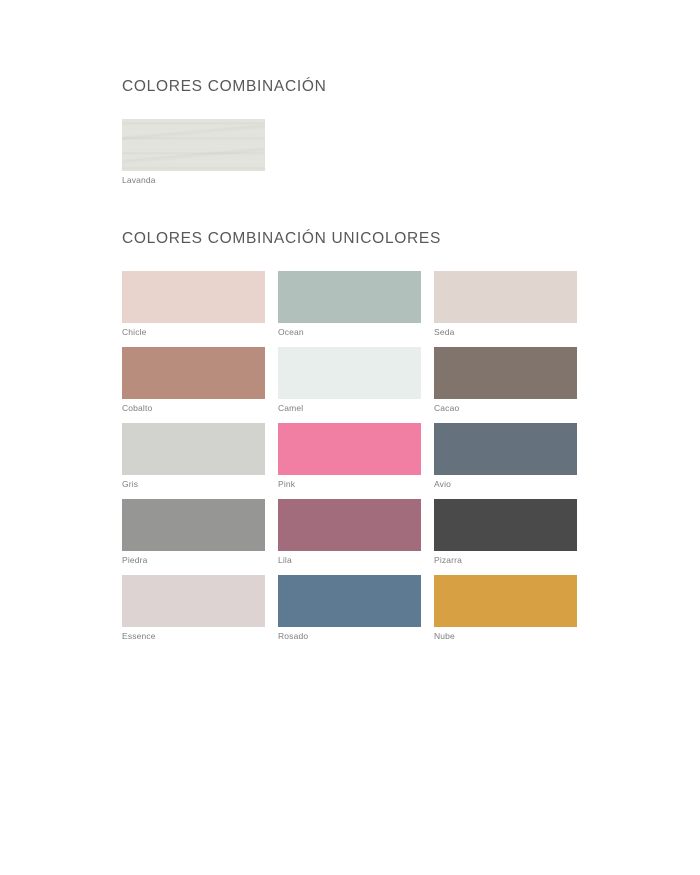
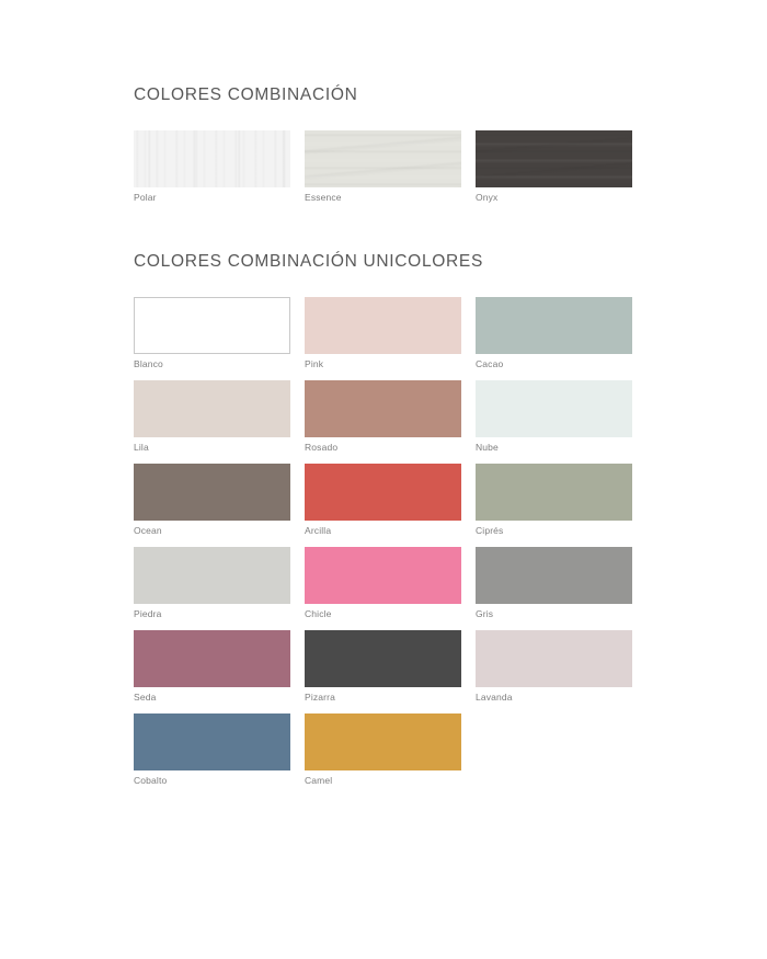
  COLORES COMBINACIÓN
+ Polar
- Lavanda
+ Essence
+ Onyx
  COLORES COMBINACIÓN UNICOLORES
+ Blanco
- Chicle
+ Pink
- Ocean
+ Cacao
- Seda
+ Lila
- Cobalto
+ Rosado
- Camel
+ Nube
- Cacao
+ Ocean
+ Arcilla
+ Ciprés
- Gris
+ Piedra
- Pink
+ Chicle
- Avio
- Piedra
+ Gris
- Lila
+ Seda
  Pizarra
- Essence
+ Lavanda
- Rosado
+ Cobalto
- Nube
+ Camel
